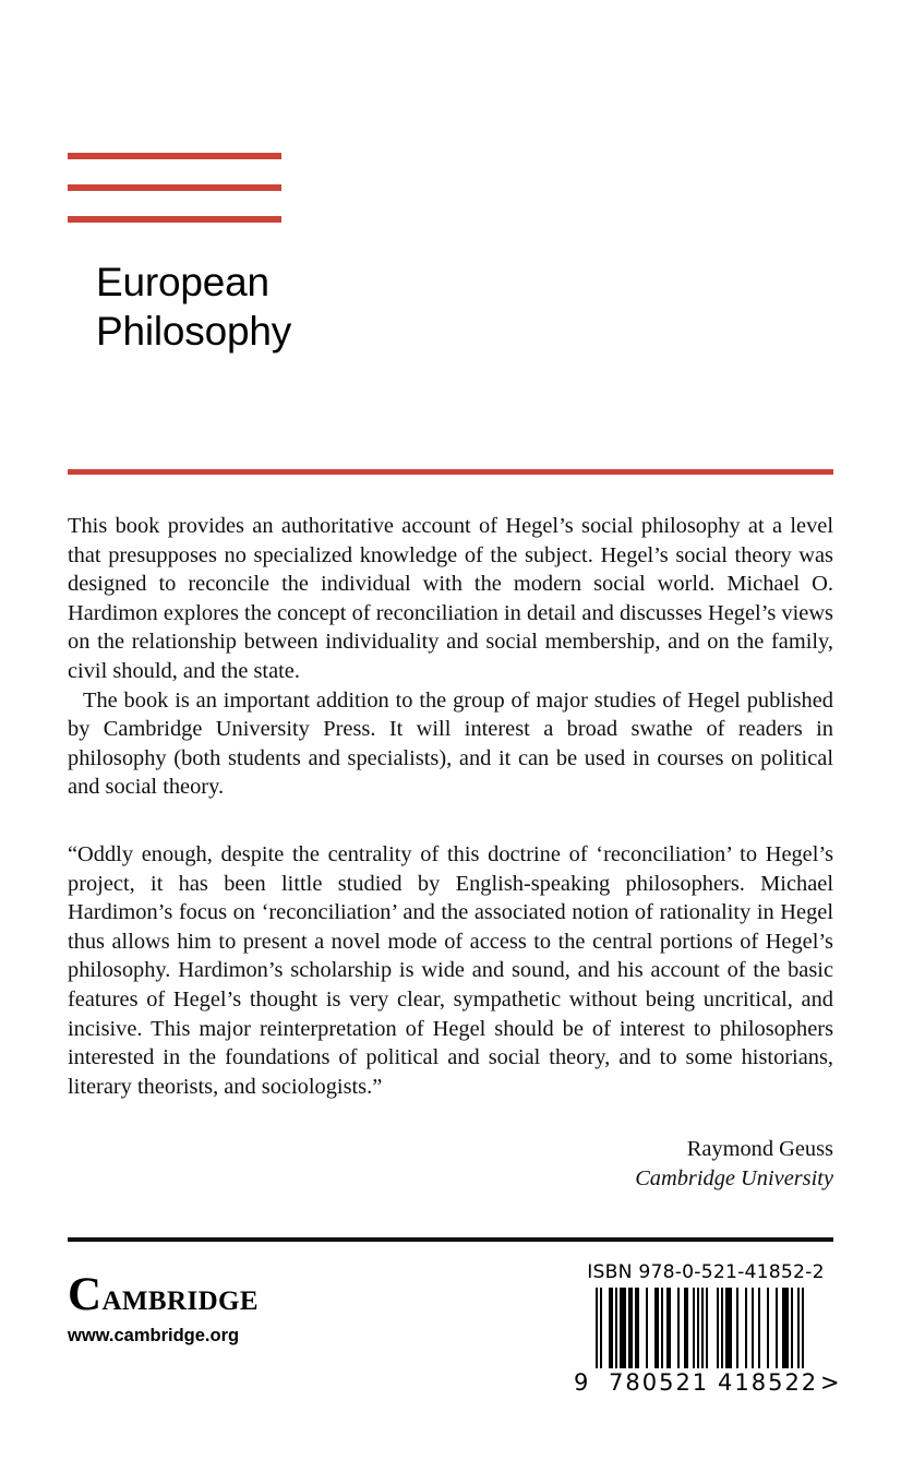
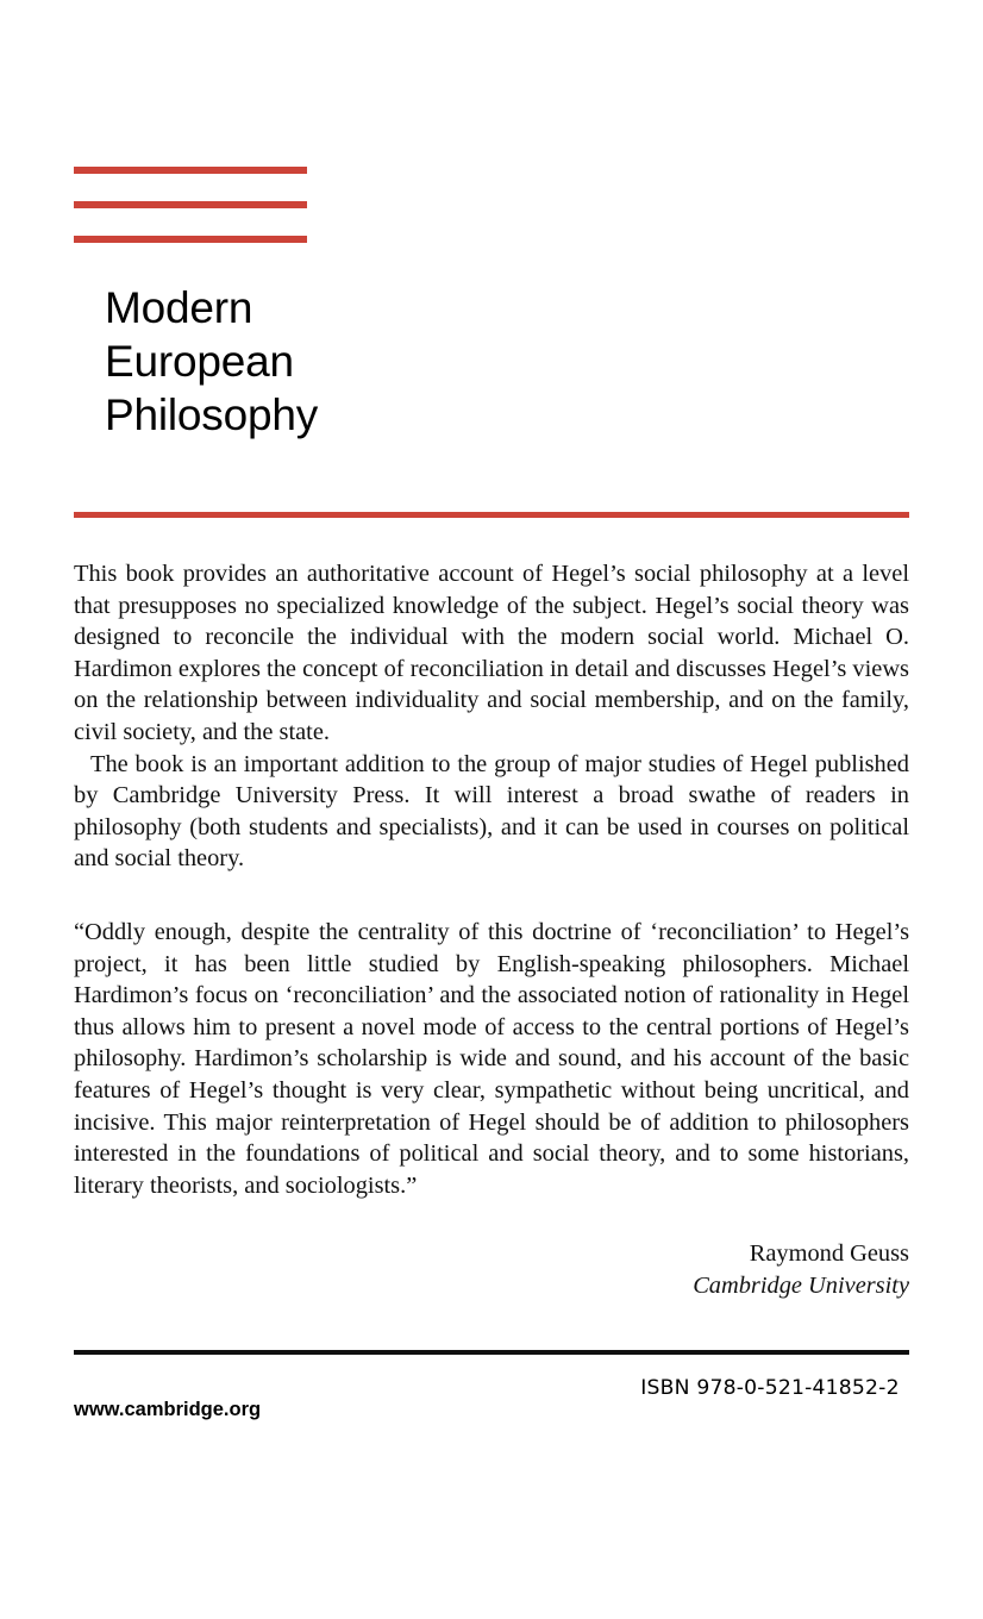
+ Modern
  European
  Philosophy
- This book provides an authoritative account of Hegel’s social philosophy at a level that presupposes no specialized knowledge of the subject. Hegel’s social theory was designed to reconcile the individual with the modern social world. Michael O. Hardimon explores the concept of reconciliation in detail and discusses Hegel’s views on the relationship between individuality and social membership, and on the family, civil should, and the state.
+ This book provides an authoritative account of Hegel’s social philosophy at a level that presupposes no specialized knowledge of the subject. Hegel’s social theory was designed to reconcile the individual with the modern social world. Michael O. Hardimon explores the concept of reconciliation in detail and discusses Hegel’s views on the relationship between individuality and social membership, and on the family, civil society, and the state.
  The book is an important addition to the group of major studies of Hegel published by Cambridge University Press. It will interest a broad swathe of readers in philosophy (both students and specialists), and it can be used in courses on political and social theory.
- “Oddly enough, despite the centrality of this doctrine of ‘reconciliation’ to Hegel’s project, it has been little studied by English-speaking philosophers. Michael Hardimon’s focus on ‘reconciliation’ and the associated notion of rationality in Hegel thus allows him to present a novel mode of access to the central portions of Hegel’s philosophy. Hardimon’s scholarship is wide and sound, and his account of the basic features of Hegel’s thought is very clear, sympathetic without being uncritical, and incisive. This major reinterpretation of Hegel should be of interest to philosophers interested in the foundations of political and social theory, and to some historians, literary theorists, and sociologists.”
+ “Oddly enough, despite the centrality of this doctrine of ‘reconciliation’ to Hegel’s project, it has been little studied by English-speaking philosophers. Michael Hardimon’s focus on ‘reconciliation’ and the associated notion of rationality in Hegel thus allows him to present a novel mode of access to the central portions of Hegel’s philosophy. Hardimon’s scholarship is wide and sound, and his account of the basic features of Hegel’s thought is very clear, sympathetic without being uncritical, and incisive. This major reinterpretation of Hegel should be of addition to philosophers interested in the foundations of political and social theory, and to some historians, literary theorists, and sociologists.”
  Raymond Geuss
  Cambridge University
- Cambridge
  www.cambridge.org
  ISBN 978-0-521-41852-2
- 9
- 780521
- 418522
- >
